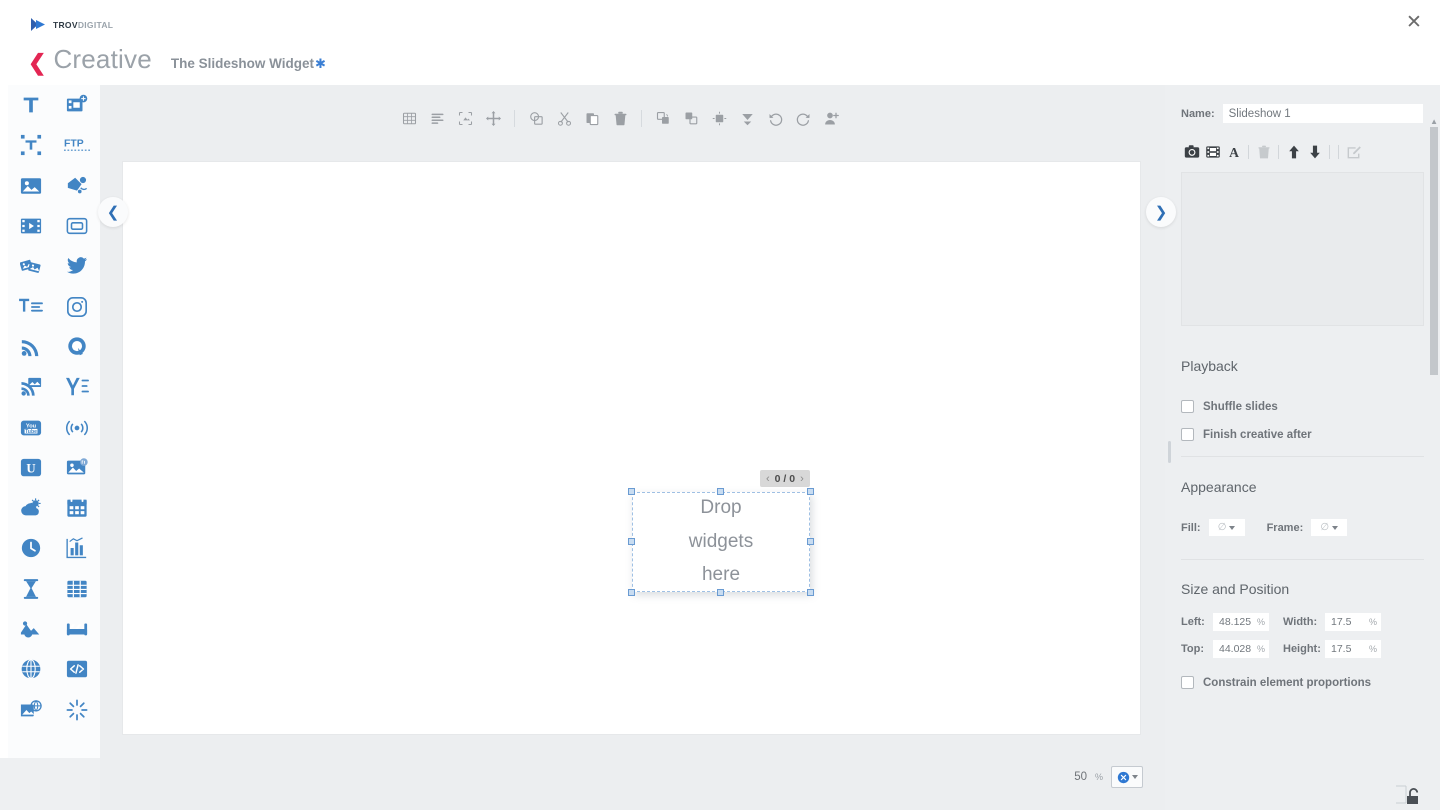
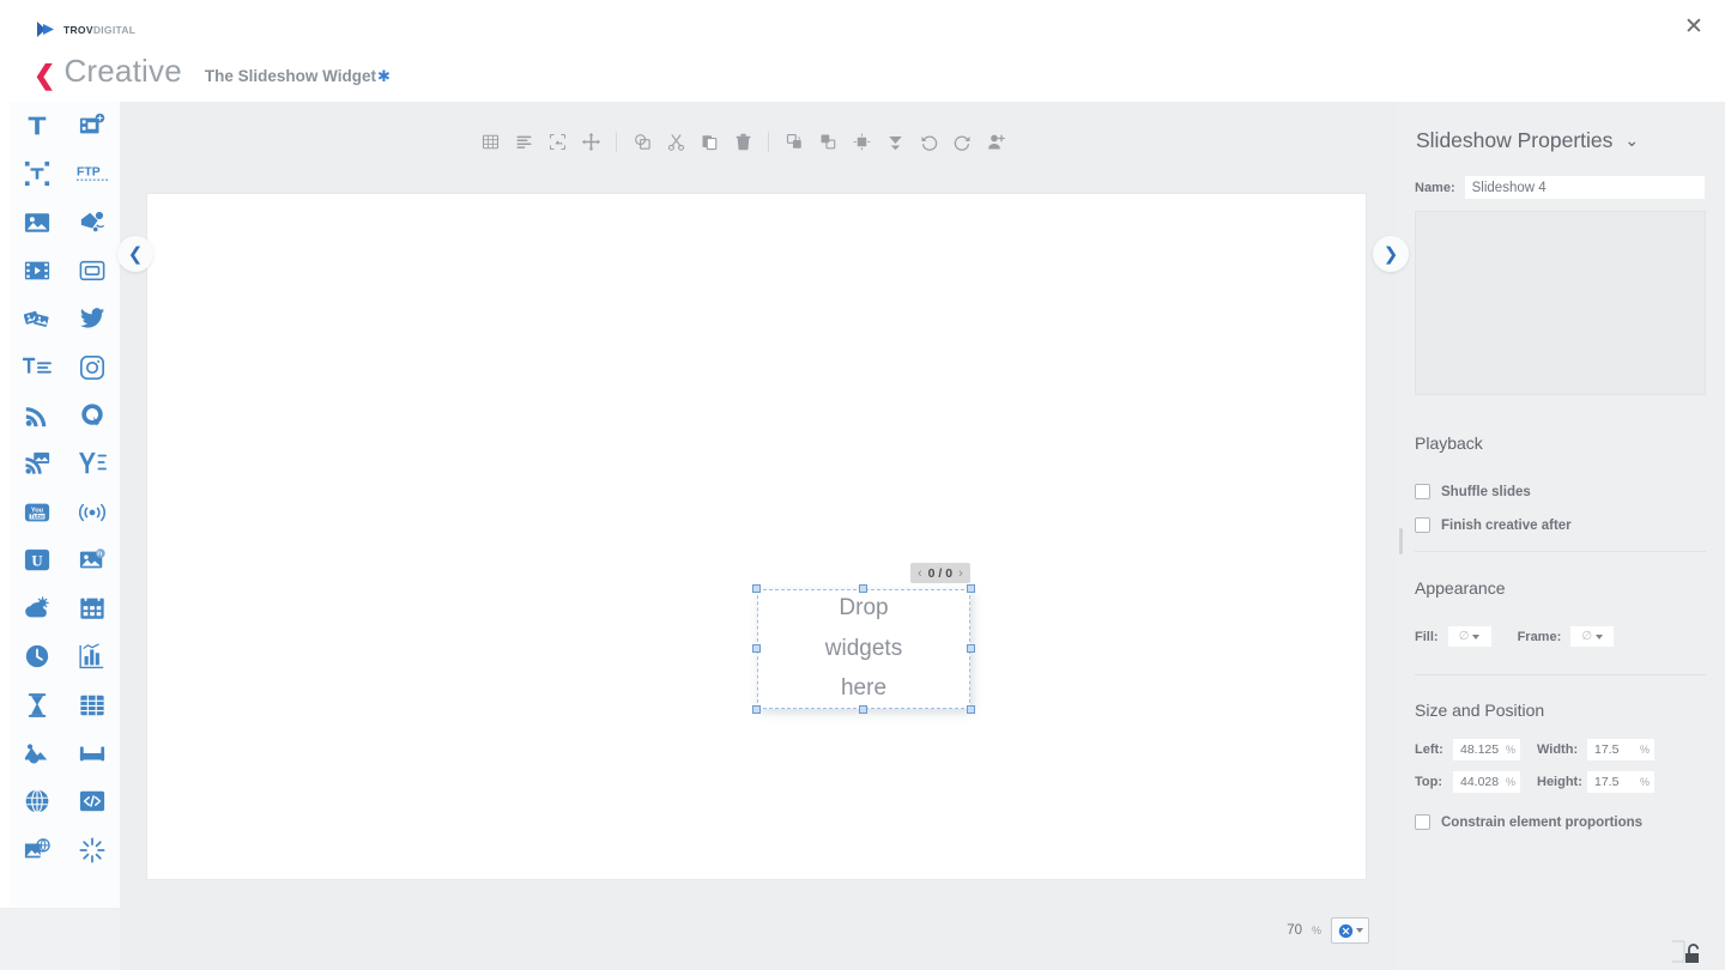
  TROVDIGITAL
  ✕
  ❮
  Creative
  The Slideshow Widget
  ✱
  FTP
  U
  ❮
  ❯
  ‹
  0 / 0
  ›
  Drop
  widgets
  here
- 50
+ 70
  %
+ Slideshow Properties
+ ⌄
  Name:
- Slideshow 1
+ Slideshow 4
- A
  Playback
  Shuffle slides
  Finish creative after
  Appearance
  Fill:
  ∅
  Frame:
  ∅
  Size and Position
  Left:
  48.125
  %
  Width:
  17.5
  %
  Top:
  44.028
  %
  Height:
  17.5
  %
  Constrain element proportions
- ▲
